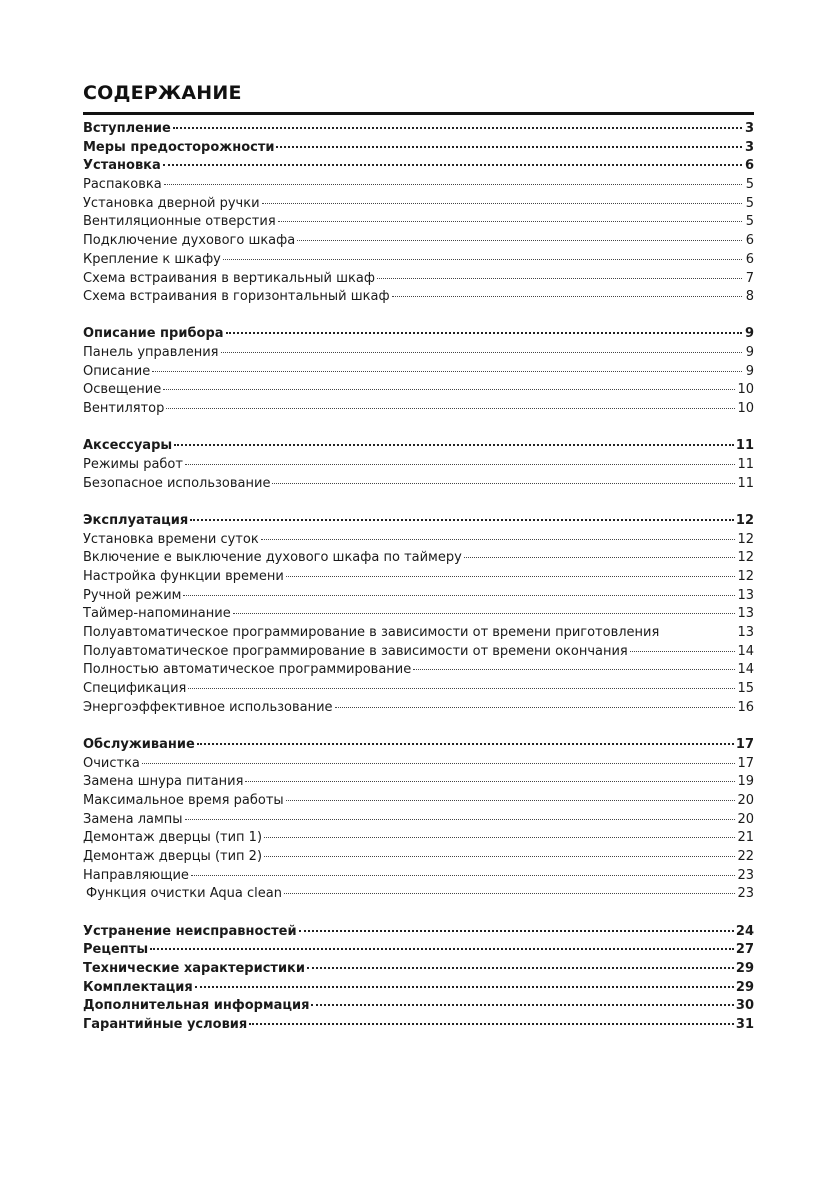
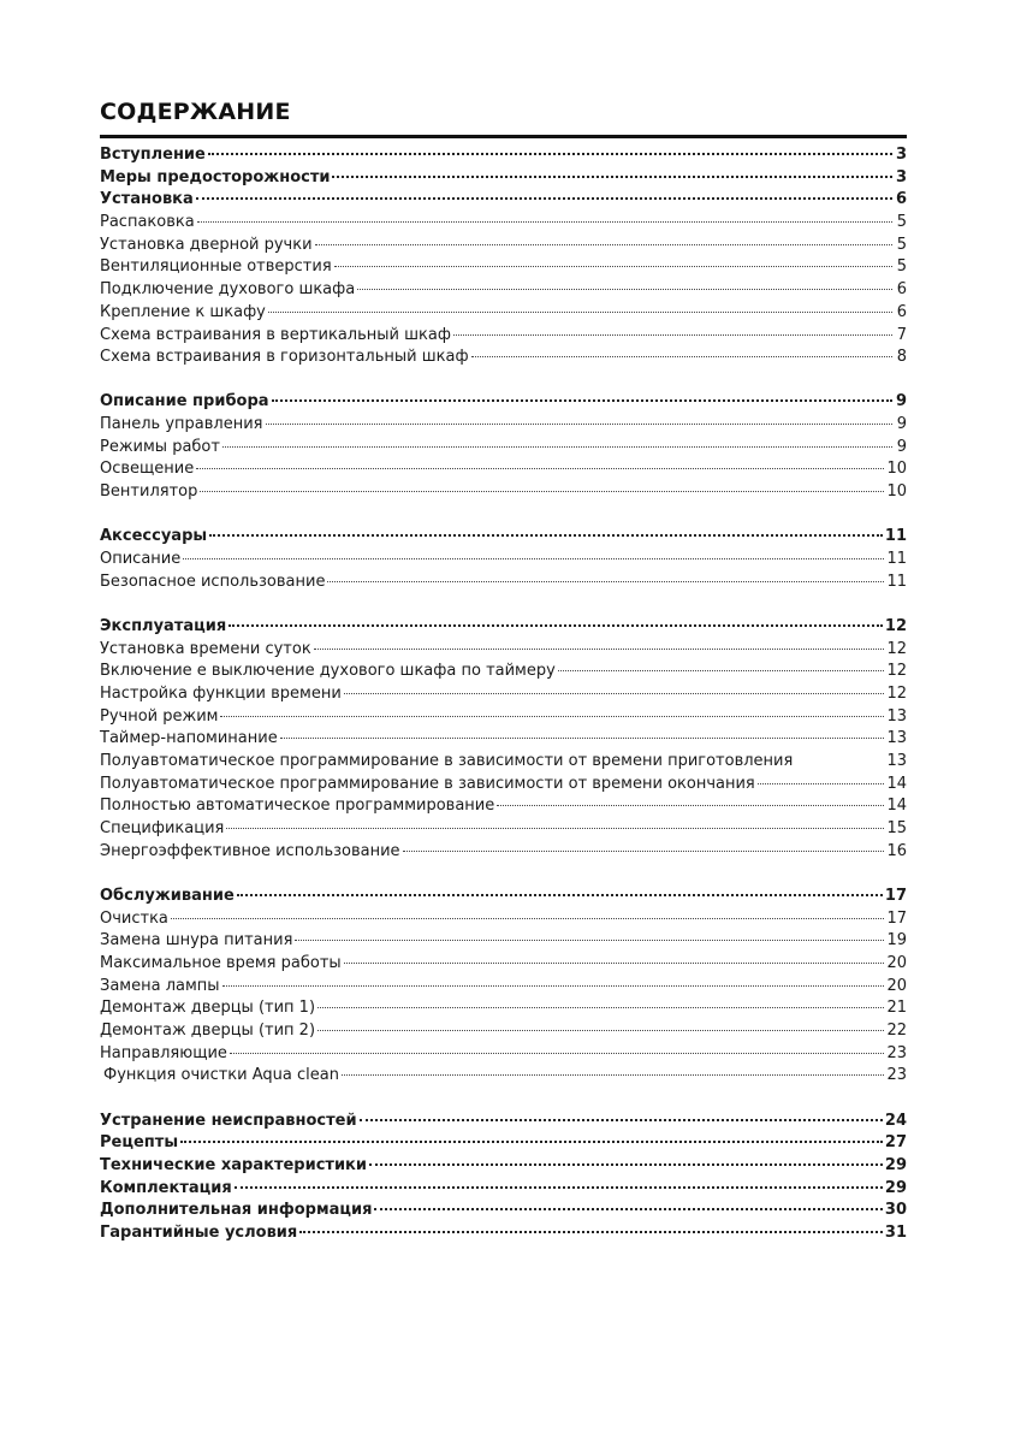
  СОДЕРЖАНИЕ
  Вступление
  3
  Меры предосторожности
  3
  Установка
  6
  Распаковка
  5
  Установка дверной ручки
  5
  Вентиляционные отверстия
  5
  Подключение духового шкафа
  6
  Крепление к шкафу
  6
  Схема встраивания в вертикальный шкаф
  7
  Схема встраивания в горизонтальный шкаф
  8
  Описание прибора
  9
  Панель управления
  9
- Описание
+ Режимы работ
  9
  Освещение
  10
  Вентилятор
  10
  Аксессуары
  11
- Режимы работ
+ Описание
  11
  Безопасное использование
  11
  Эксплуатация
  12
  Установка времени суток
  12
  Включение е выключение духового шкафа по таймеру
  12
  Настройка функции времени
  12
  Ручной режим
  13
  Таймер-напоминание
  13
  Полуавтоматическое программирование в зависимости от времени приготовления
  13
  Полуавтоматическое программирование в зависимости от времени окончания
  14
  Полностью автоматическое программирование
  14
  Спецификация
  15
  Энергоэффективное использование
  16
  Обслуживание
  17
  Очистка
  17
  Замена шнура питания
  19
  Максимальное время работы
  20
  Замена лампы
  20
  Демонтаж дверцы (тип 1)
  21
  Демонтаж дверцы (тип 2)
  22
  Направляющие
  23
  Функция очистки Aqua clean
  23
  Устранение неисправностей
  24
  Рецепты
  27
  Технические характеристики
  29
  Комплектация
  29
  Дополнительная информация
  30
  Гарантийные условия
  31
